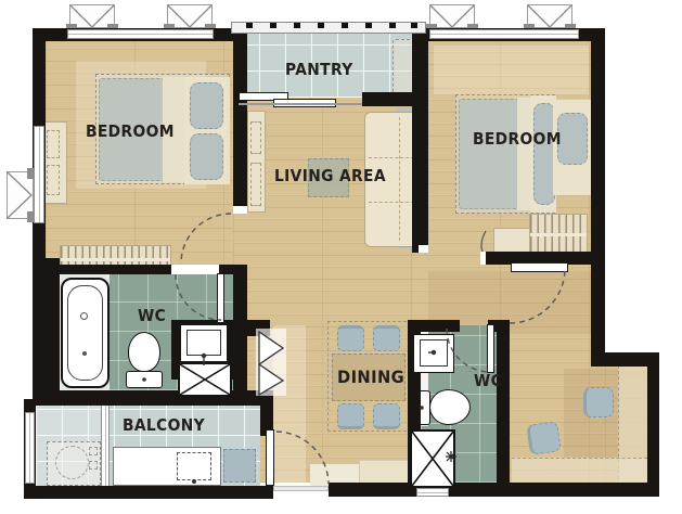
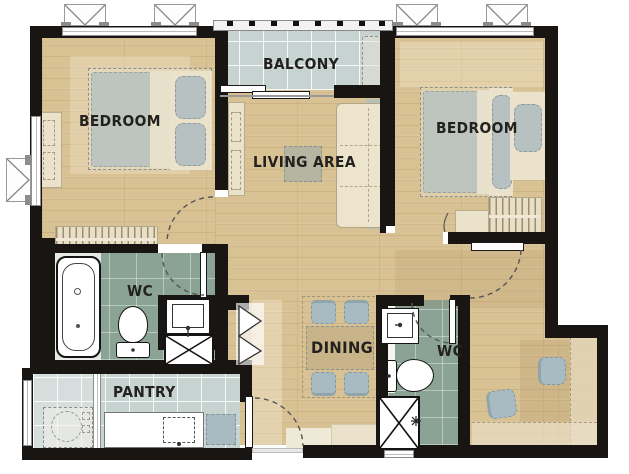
  BEDROOM
- PANTRY
+ BALCONY
  LIVING AREA
  BEDROOM
  WC
  DINING
  WC
- BALCONY
+ PANTRY
